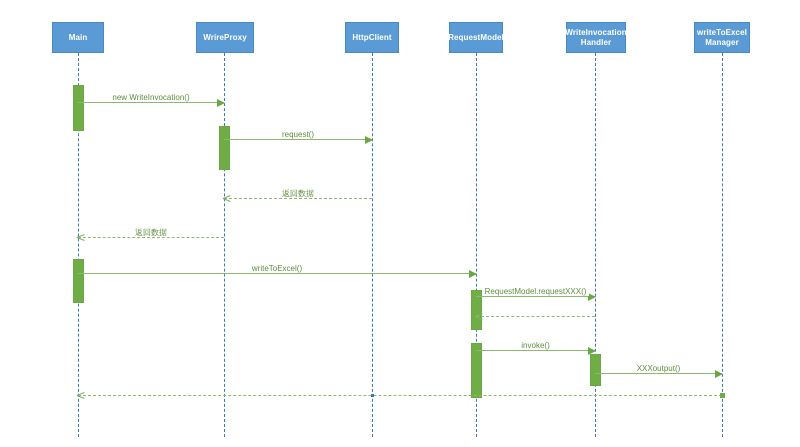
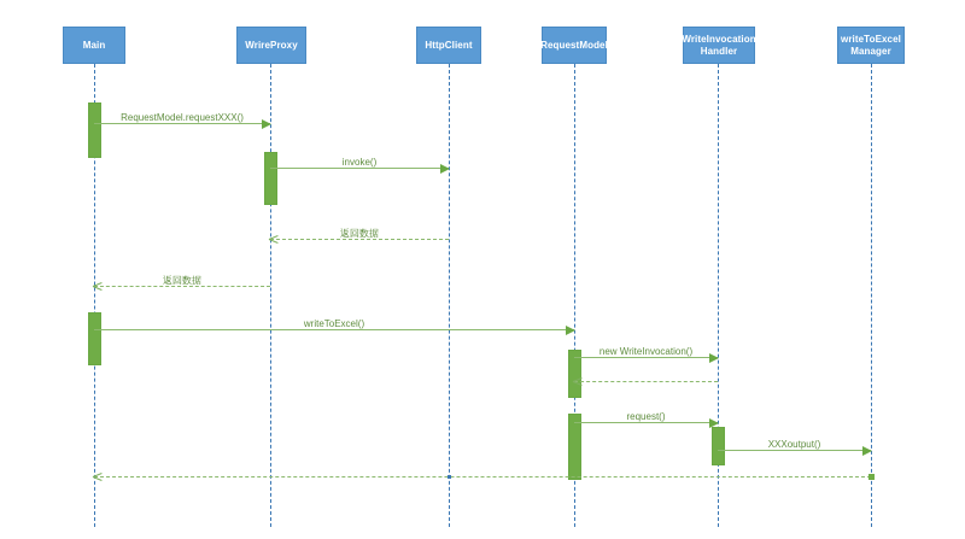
  Main
  WrireProxy
  HttpClient
  RequestModel
  WriteInvocation Handler
  writeToExcel Manager
- new WriteInvocation()
+ RequestModel.requestXXX()
- request()
+ invoke()
  返回数据
  返回数据
  writeToExcel()
- RequestModel.requestXXX()
+ new WriteInvocation()
- invoke()
+ request()
  XXXoutput()
